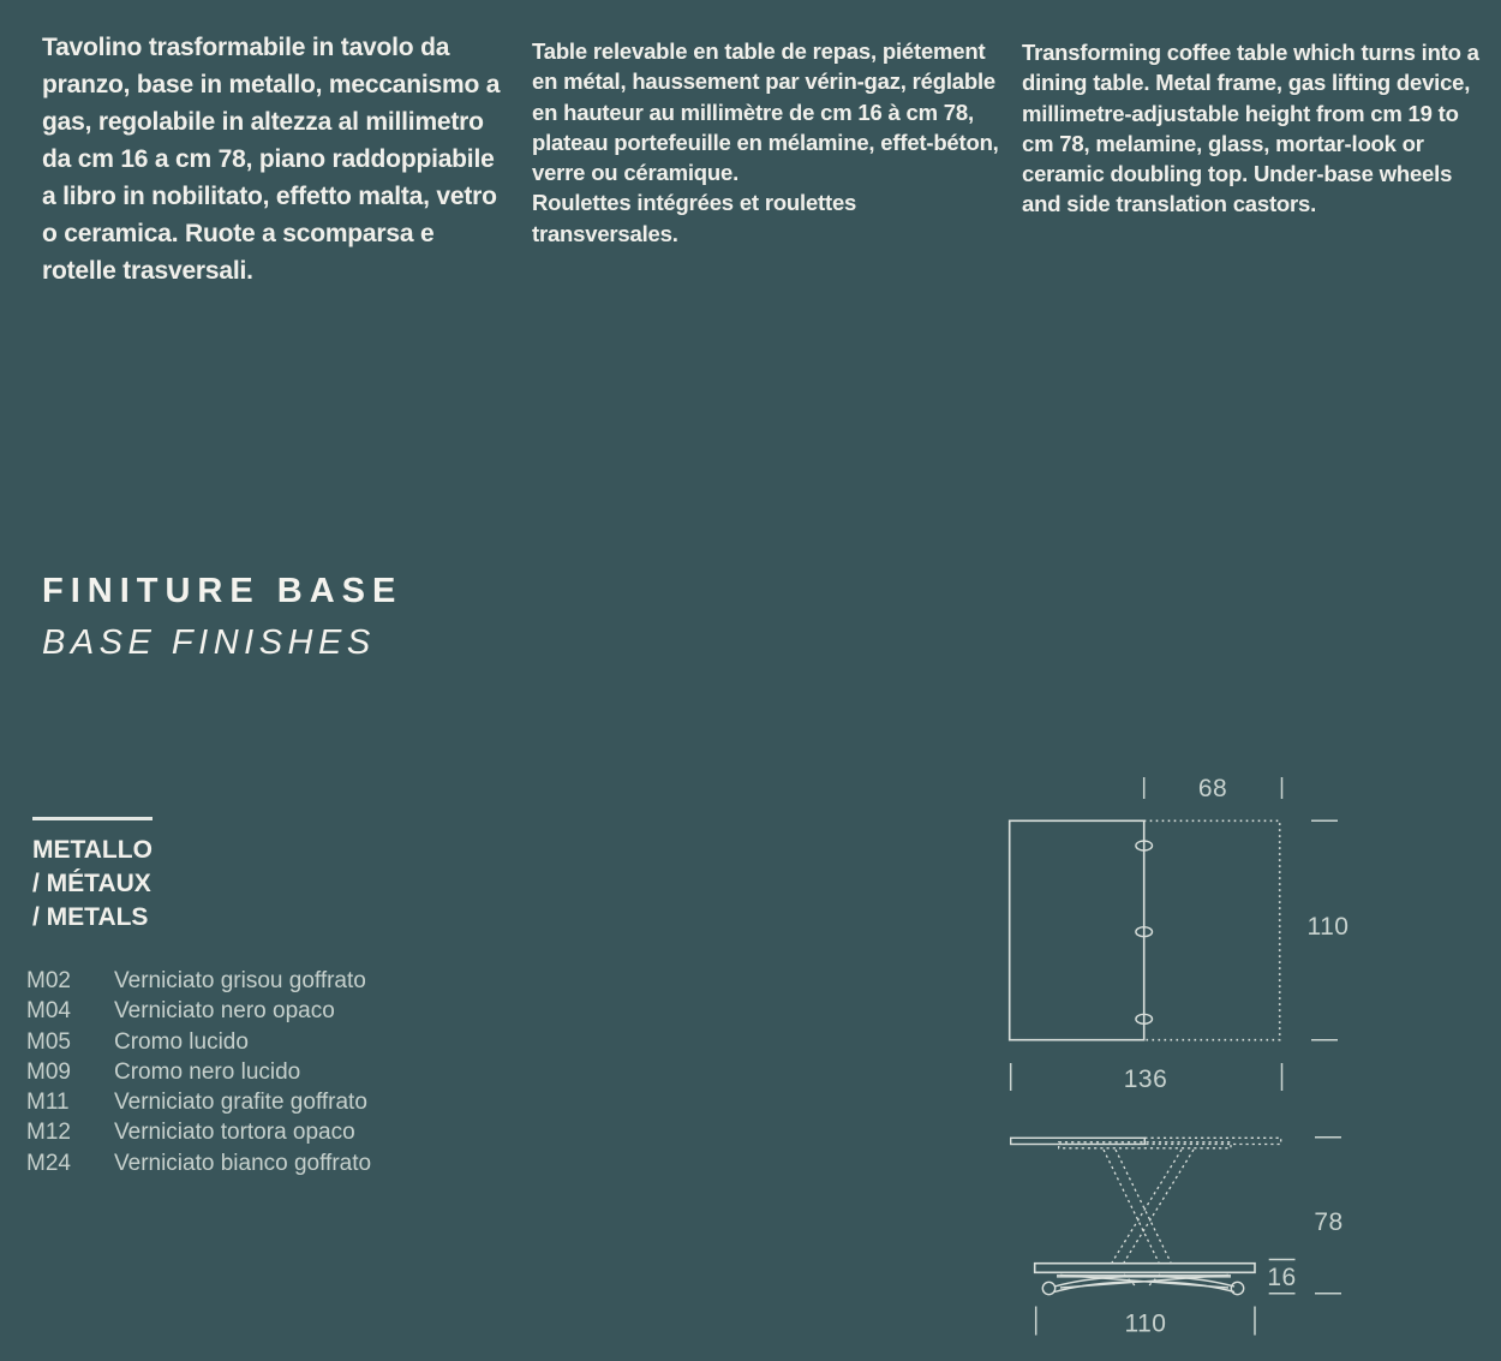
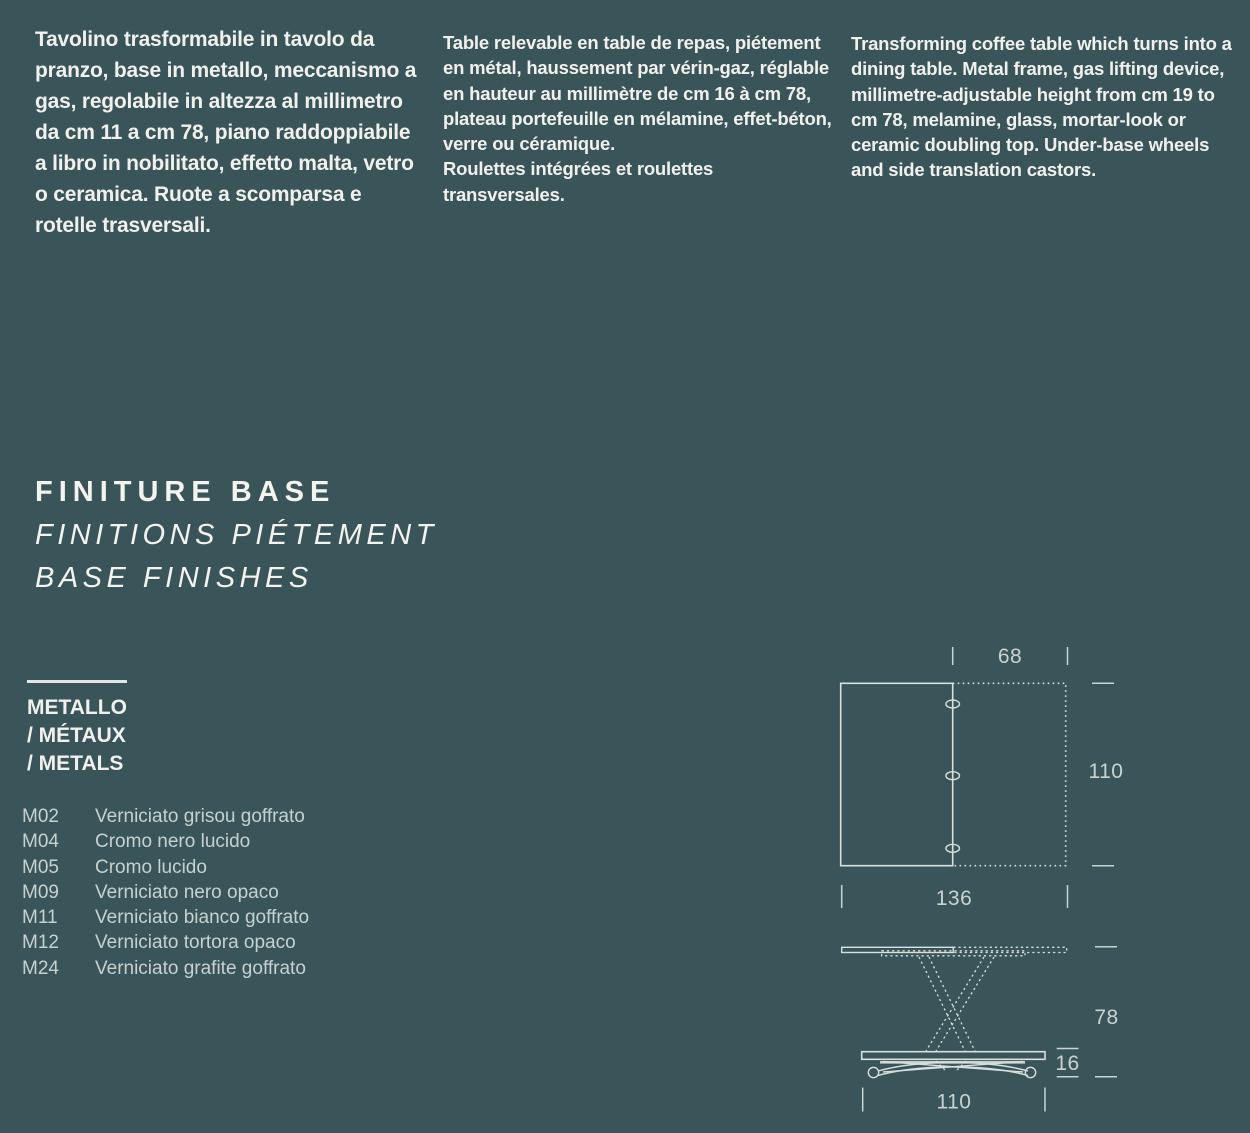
- Tavolino trasformabile in tavolo da pranzo, base in metallo, meccanismo a gas, regolabile in altezza al millimetro da cm 16 a cm 78, piano raddoppiabile a libro in nobilitato, effetto malta, vetro o ceramica. Ruote a scomparsa e rotelle trasversali.
+ Tavolino trasformabile in tavolo da pranzo, base in metallo, meccanismo a gas, regolabile in altezza al millimetro da cm 11 a cm 78, piano raddoppiabile a libro in nobilitato, effetto malta, vetro o ceramica. Ruote a scomparsa e rotelle trasversali.
  Table relevable en table de repas, piétement en métal, haussement par vérin-gaz, réglable en hauteur au millimètre de cm 16 à cm 78, plateau portefeuille en mélamine, effet-béton, verre ou céramique.
  Roulettes intégrées et roulettes transversales.
  Transforming coffee table which turns into a dining table. Metal frame, gas lifting device, millimetre-adjustable height from cm 19 to cm 78, melamine, glass, mortar-look or ceramic doubling top. Under-base wheels and side translation castors.
  FINITURE BASE
+ FINITIONS PIÉTEMENT
  BASE FINISHES
  METALLO
  / MÉTAUX
  / METALS
  M02
  Verniciato grisou goffrato
  M04
- Verniciato nero opaco
+ Cromo nero lucido
  M05
  Cromo lucido
  M09
- Cromo nero lucido
+ Verniciato nero opaco
  M11
- Verniciato grafite goffrato
+ Verniciato bianco goffrato
  M12
  Verniciato tortora opaco
  M24
- Verniciato bianco goffrato
+ Verniciato grafite goffrato
  68
  110
  136
  78
  16
  110
